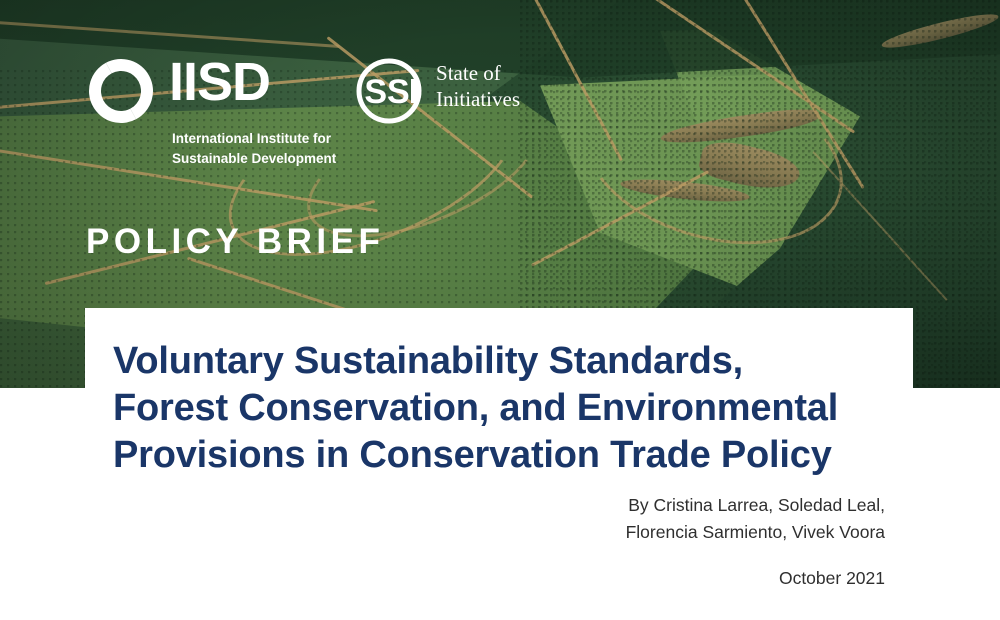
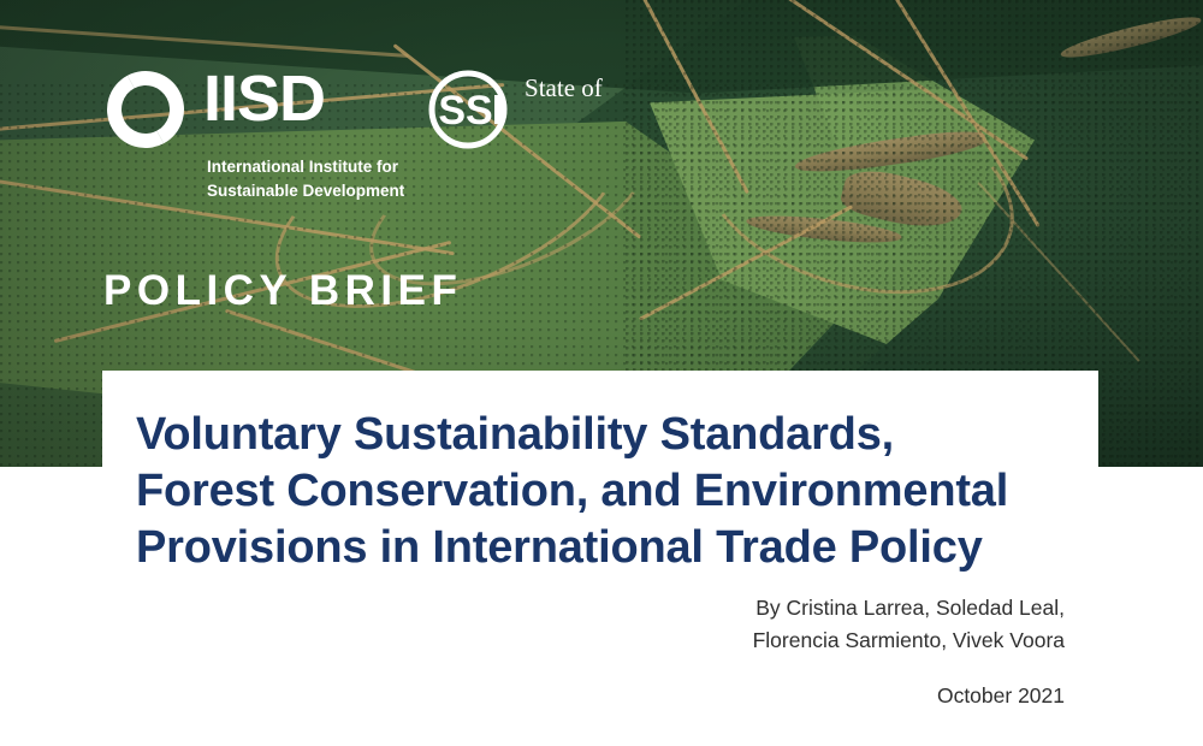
  IISD
  International Institute for
  Sustainable Development
  SS
  State of
- Initiatives
  POLICY BRIEF
  Voluntary Sustainability Standards,
  Forest Conservation, and Environmental
- Provisions in Conservation Trade Policy
+ Provisions in International Trade Policy
  By Cristina Larrea, Soledad Leal,
  Florencia Sarmiento, Vivek Voora
  October 2021
